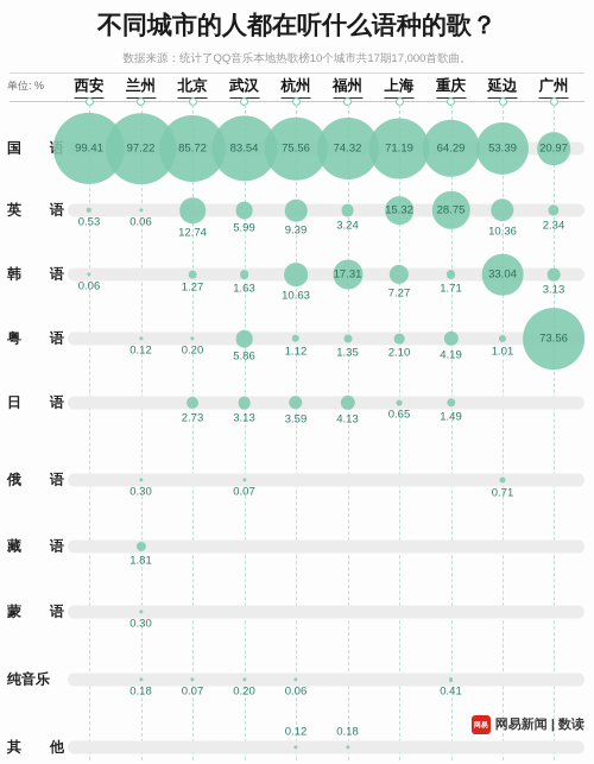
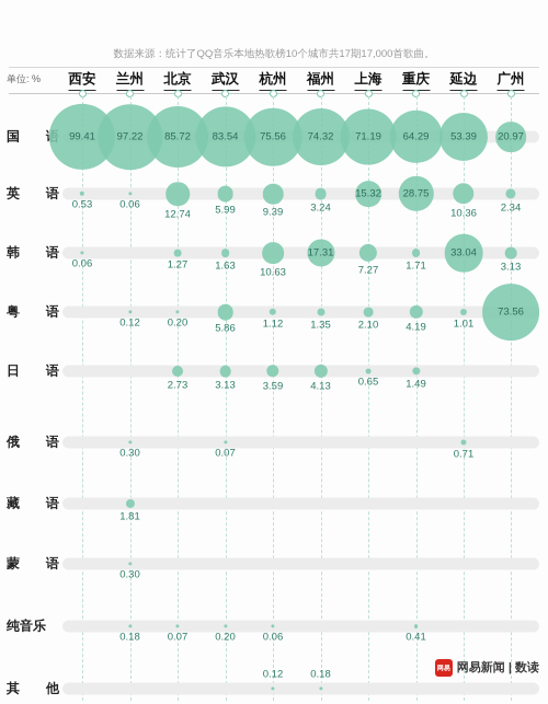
- 不同城市的人都在听什么语种的歌？
  数据来源：统计了QQ音乐本地热歌榜10个城市共17期17,000首歌曲。
  单位: %
  西安
  兰州
  北京
  武汉
  杭州
  福州
  上海
  重庆
  延边
  广州
  国
  语
  99.41
  97.22
  85.72
  83.54
  75.56
  74.32
  71.19
  64.29
  53.39
  20.97
  英
  语
  0.53
  0.06
  12.74
  5.99
  9.39
  3.24
  15.32
  28.75
  10.36
  2.34
  韩
  语
  0.06
  1.27
  1.63
  10.63
  17.31
  7.27
  1.71
  33.04
  3.13
  粤
  语
  0.12
  0.20
  5.86
  1.12
  1.35
  2.10
  4.19
  1.01
  73.56
  日
  语
  2.73
  3.13
  3.59
  4.13
  0.65
  1.49
  俄
  语
  0.30
  0.07
  0.71
  藏
  语
  1.81
  蒙
  语
  0.30
  纯音乐
  0.18
  0.07
  0.20
  0.06
  0.41
  其
  他
  0.12
  0.18
  网易新闻 | 数读
